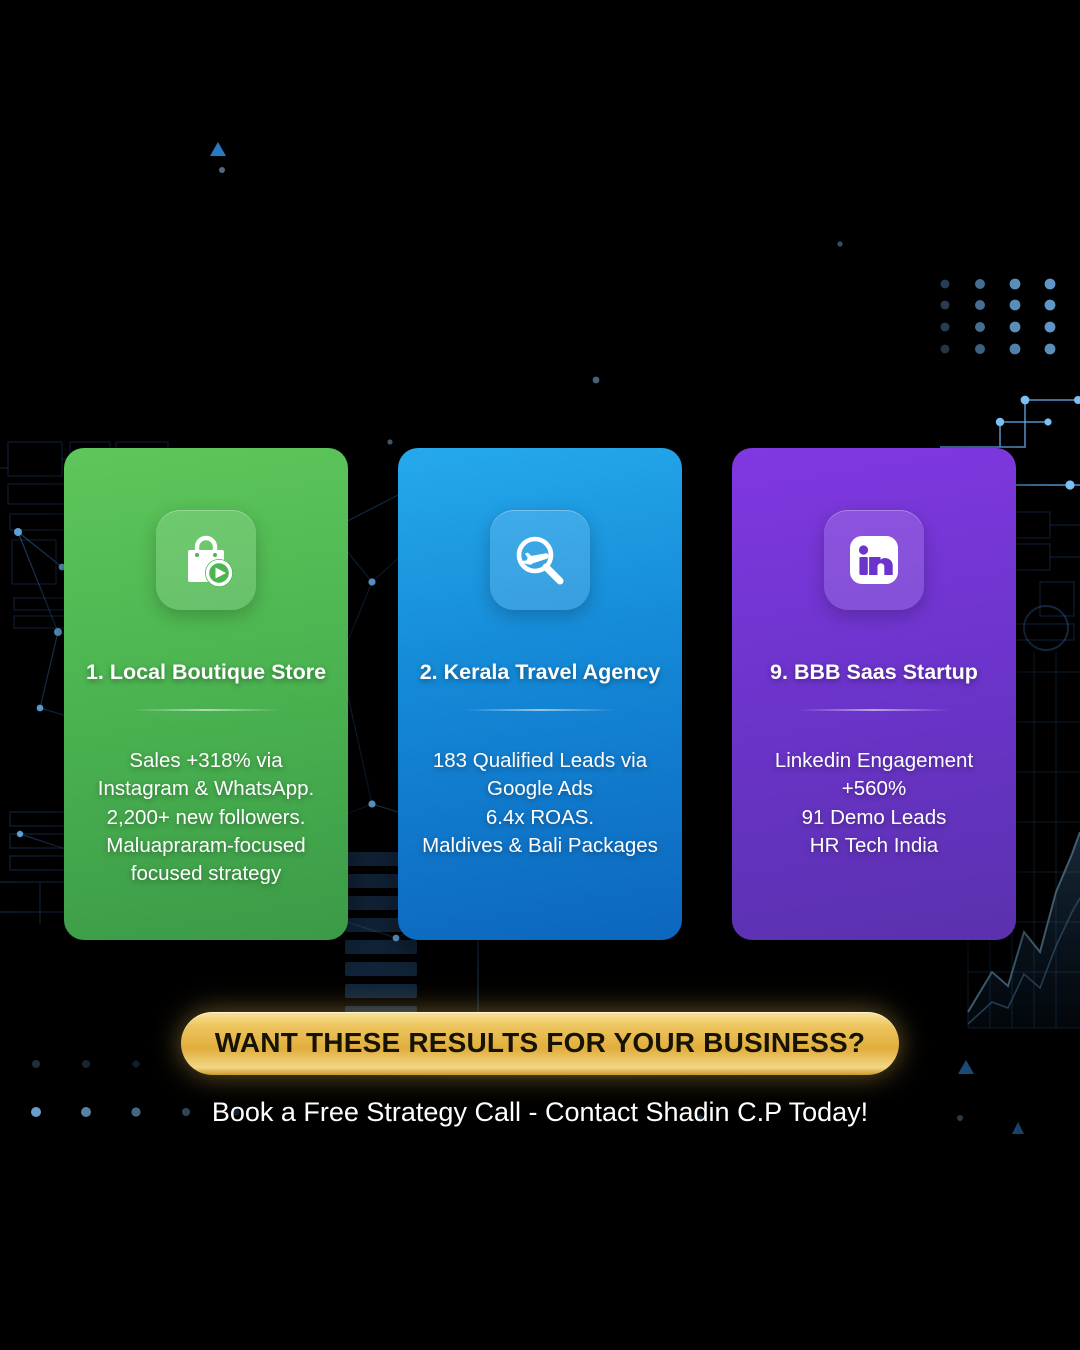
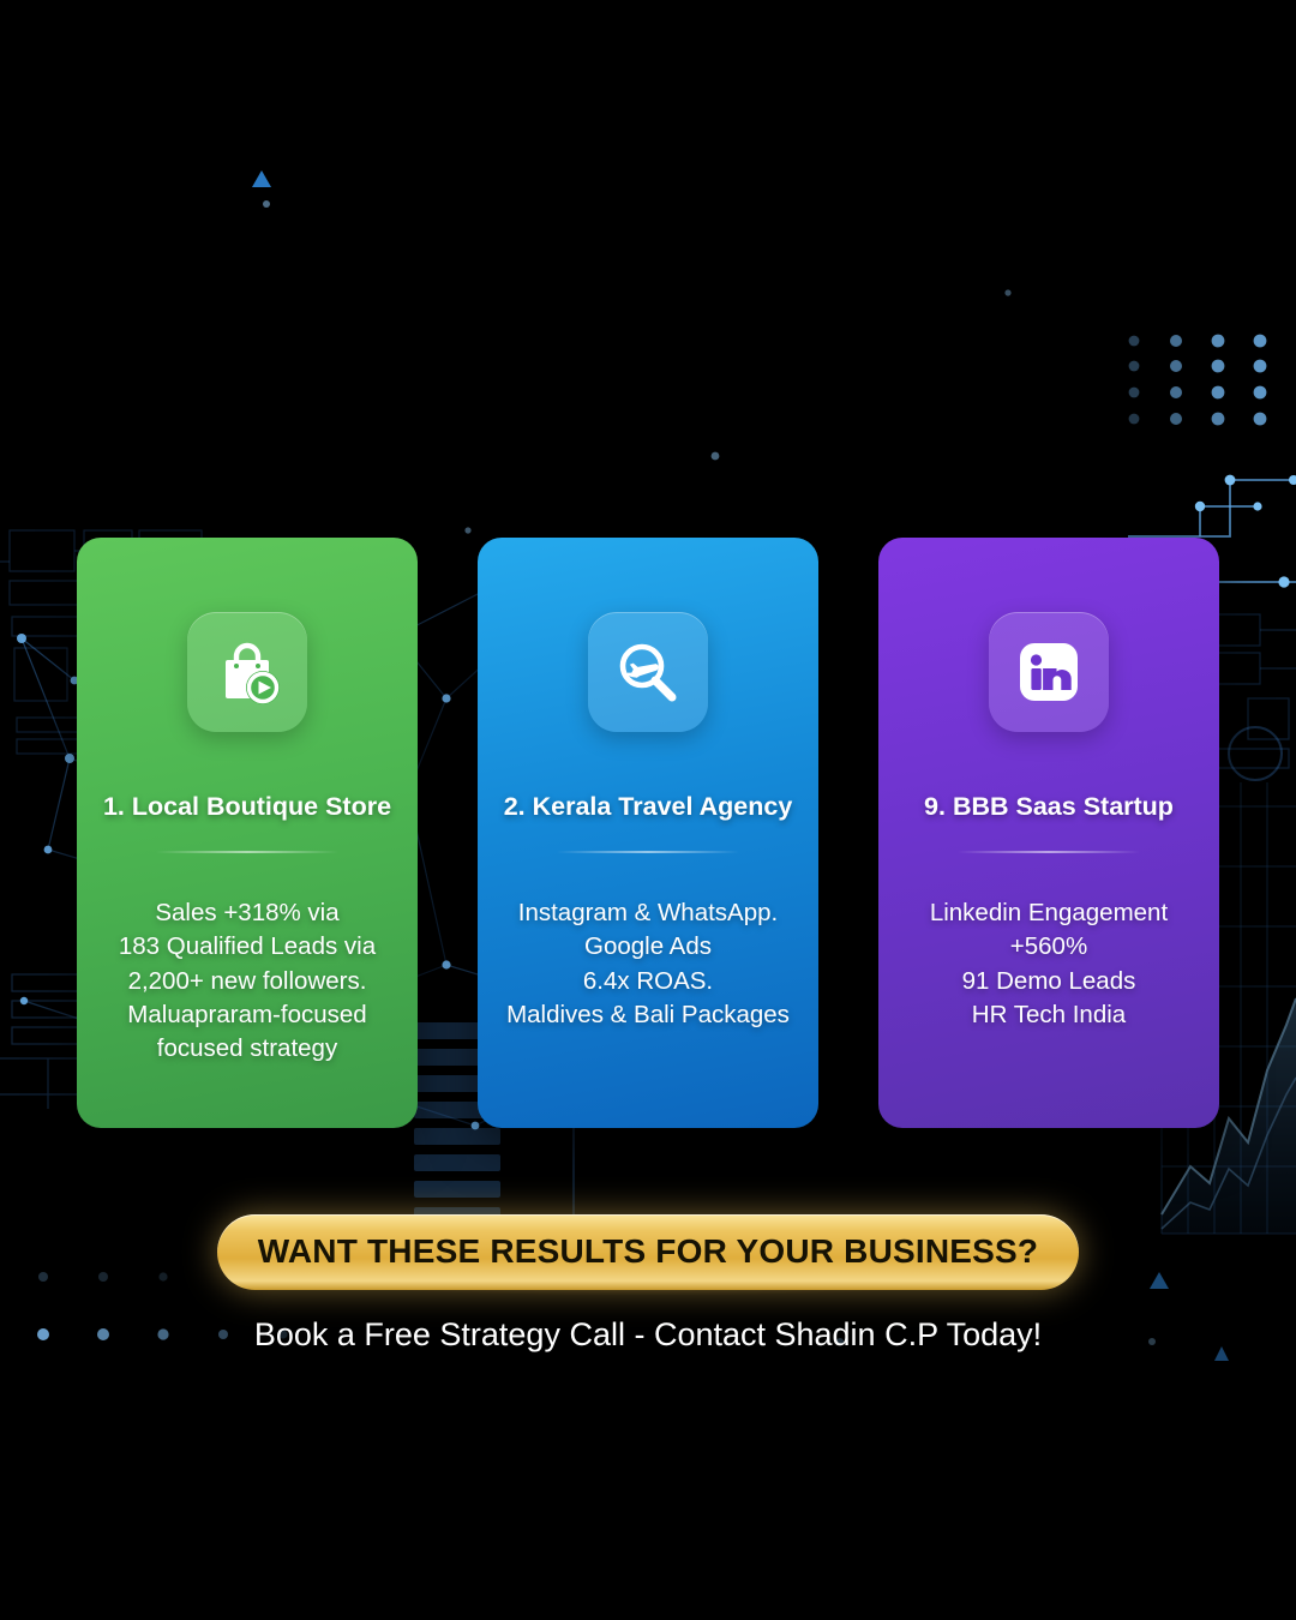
  1. Local Boutique Store
  Sales +318% via
- Instagram & WhatsApp.
+ 183 Qualified Leads via
  2,200+ new followers.
  Maluapraram-focused
  focused strategy
  2. Kerala Travel Agency
- 183 Qualified Leads via
+ Instagram & WhatsApp.
  Google Ads
  6.4x ROAS.
  Maldives & Bali Packages
  9. BBB Saas Startup
  Linkedin Engagement
  +560%
  91 Demo Leads
  HR Tech India
  WANT THESE RESULTS FOR YOUR BUSINESS?
  Book a Free Strategy Call - Contact Shadin C.P Today!
